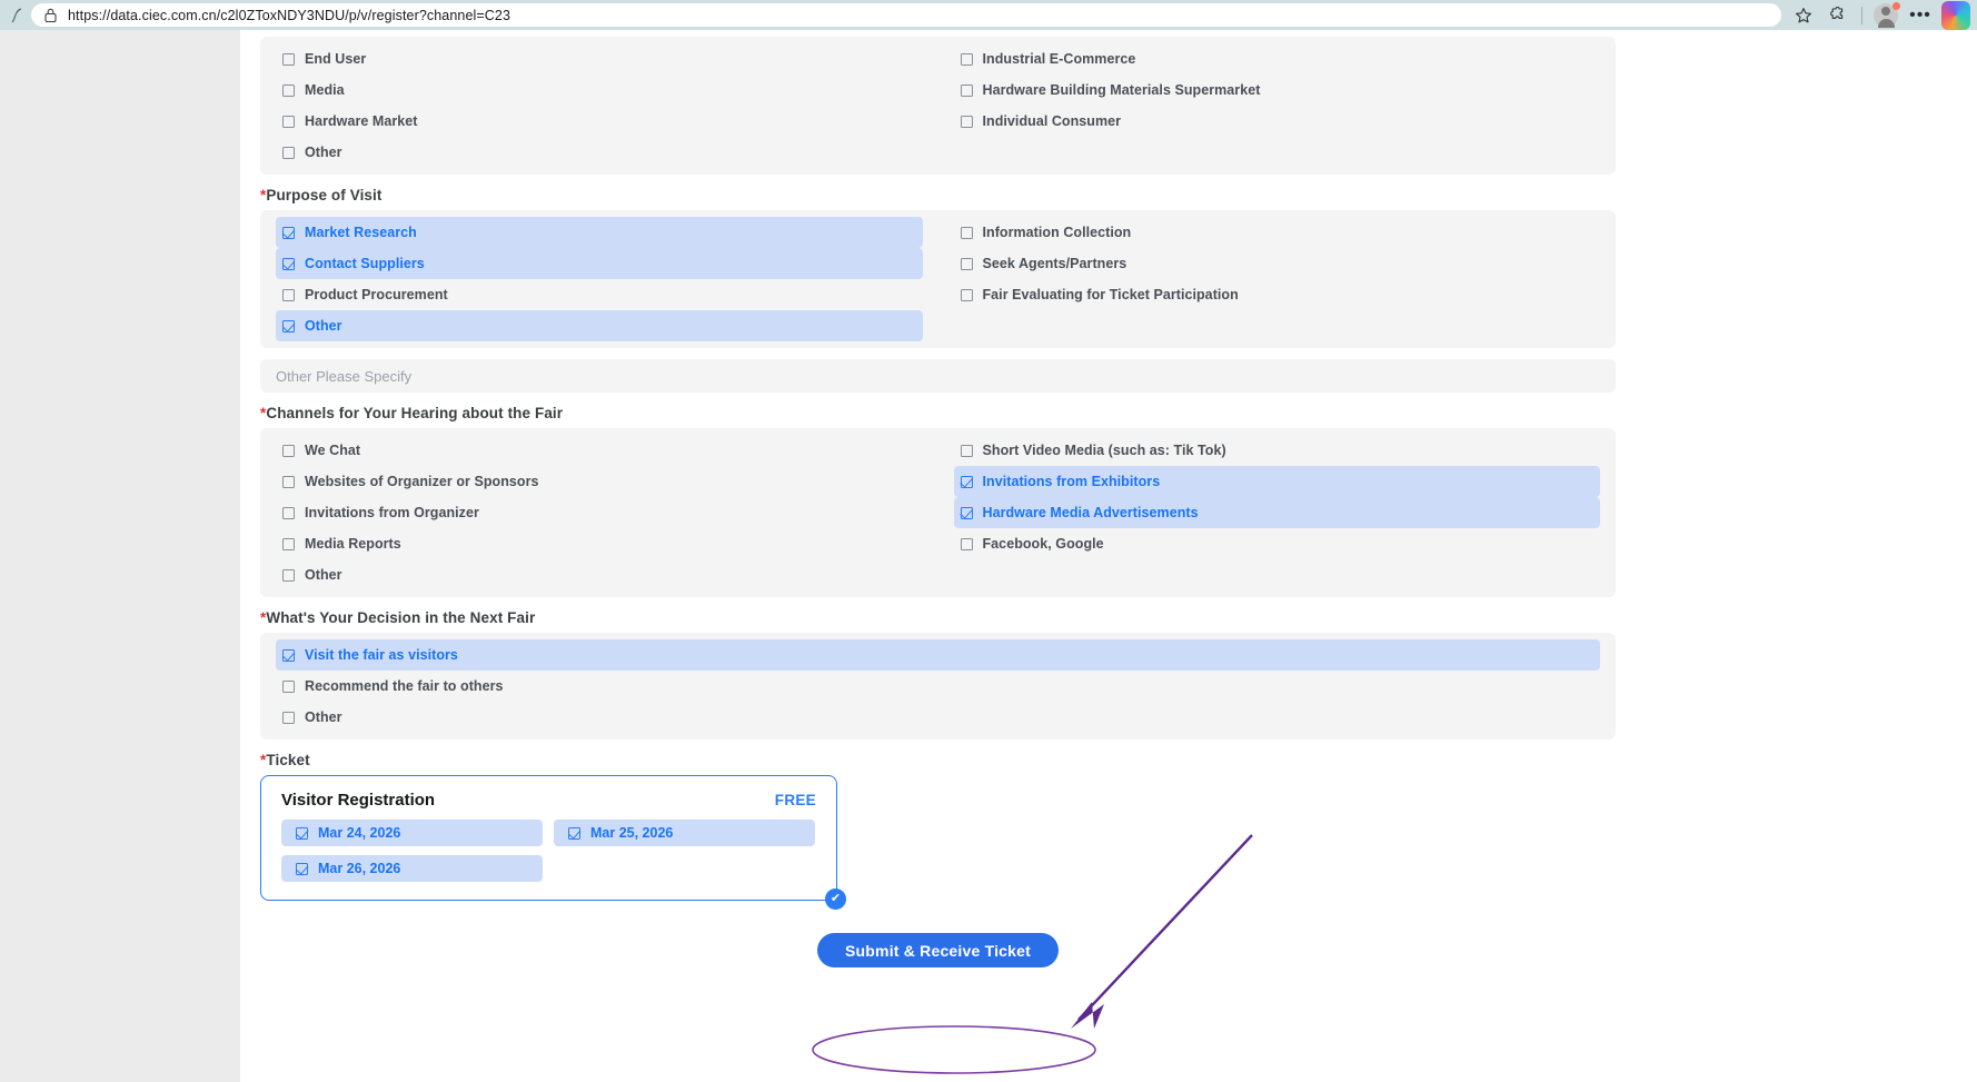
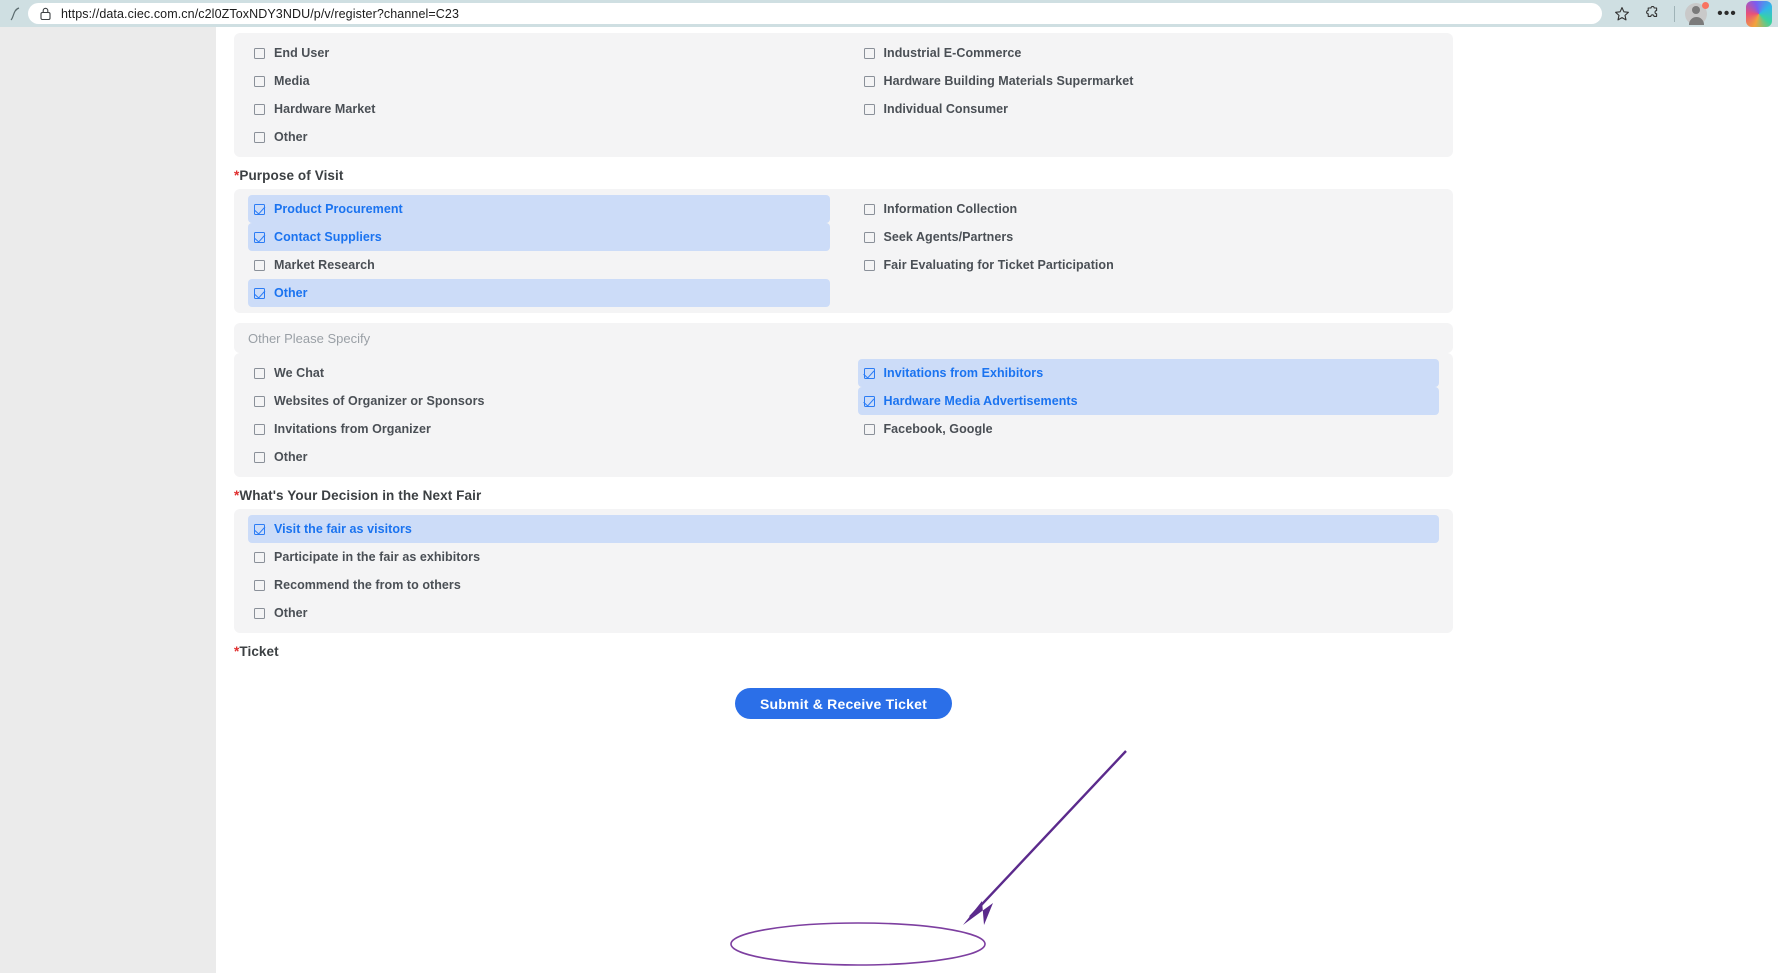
  https://data.ciec.com.cn/c2l0ZToxNDY3NDU/p/v/register?channel=C23
  •••
  End User
  Media
  Hardware Market
  Other
  Industrial E-Commerce
  Hardware Building Materials Supermarket
  Individual Consumer
  *Purpose of Visit
- Market Research
+ Product Procurement
  Contact Suppliers
- Product Procurement
+ Market Research
  Other
  Information Collection
  Seek Agents/Partners
  Fair Evaluating for Ticket Participation
  Other Please Specify
- *Channels for Your Hearing about the Fair
  We Chat
  Websites of Organizer or Sponsors
  Invitations from Organizer
- Media Reports
  Other
- Short Video Media (such as: Tik Tok)
  Invitations from Exhibitors
  Hardware Media Advertisements
  Facebook, Google
  *What's Your Decision in the Next Fair
  Visit the fair as visitors
+ Participate in the fair as exhibitors
- Recommend the fair to others
+ Recommend the from to others
  Other
  *Ticket
- Visitor Registration
- FREE
- Mar 24, 2026
- Mar 25, 2026
- Mar 26, 2026
- ✔
  Submit & Receive Ticket
